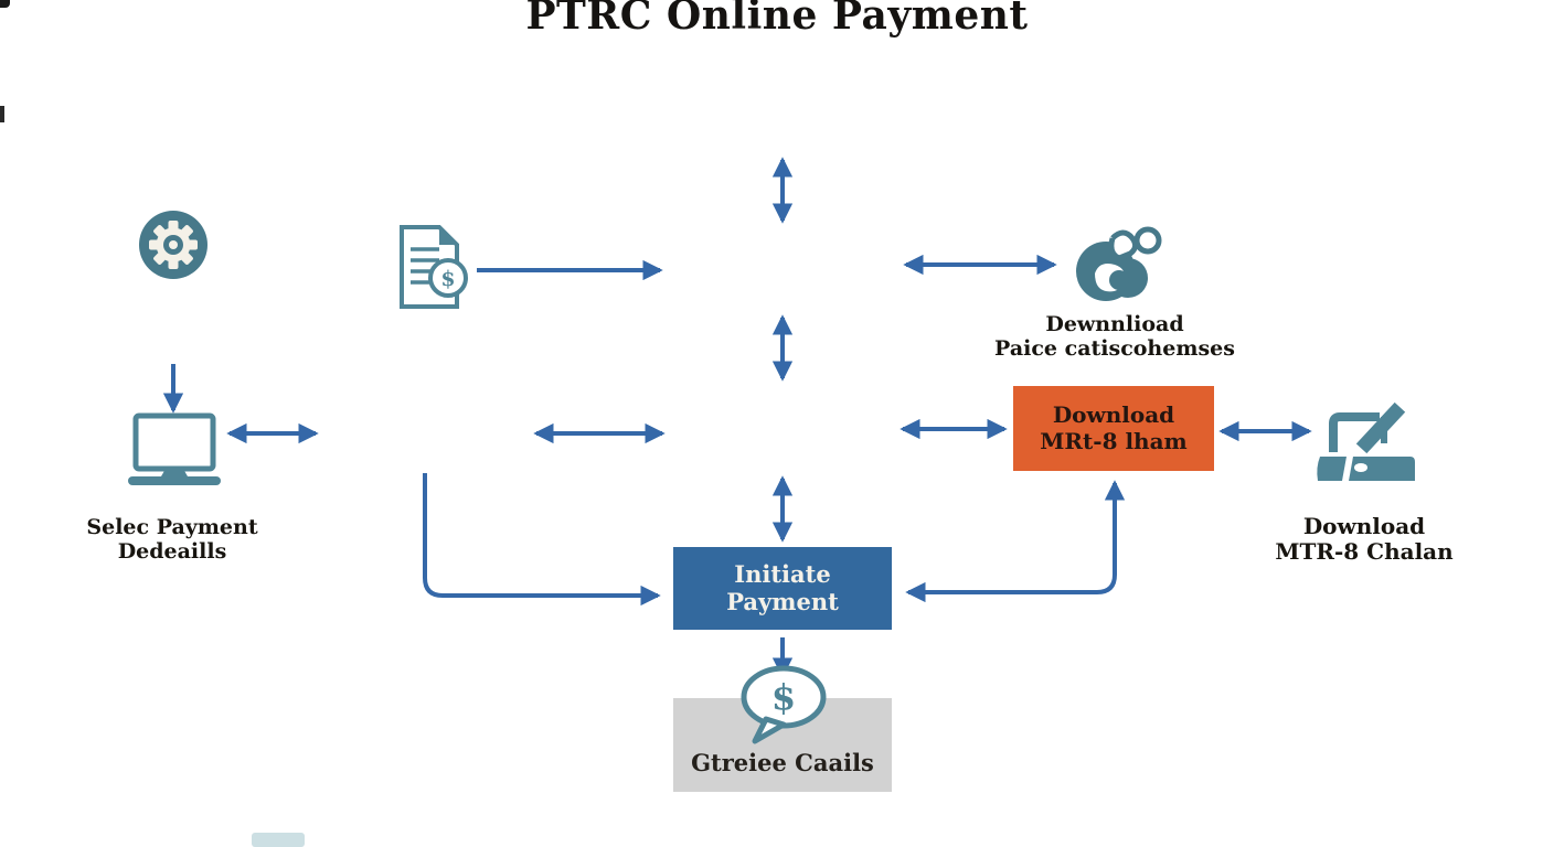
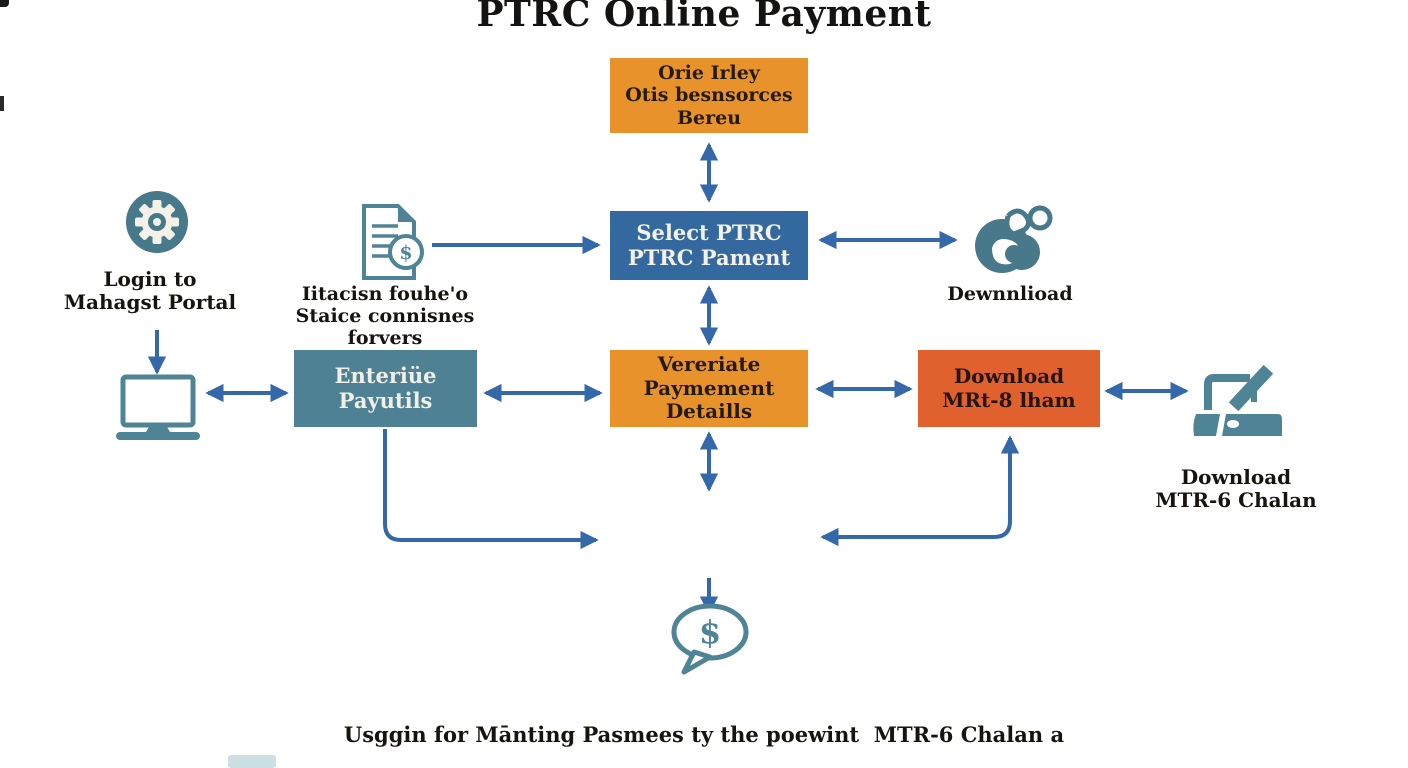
  PTRC Online Payment
+ Orie Irley
+ Otis besnsorces Bereu
+ Select PTRC
+ PTRC Pament
+ Vereriate
+ Paymement
+ Detaills
+ Enteriüe
+ Payutils
  Download
  MRt-8 lham
- Initiate
- Payment
- Gtreiee Caails
  $
  $
+ Login to
+ Mahagst Portal
+ Iitacisn fouhe'o
+ Staice connisnes forvers
  Dewnnlioad
- Paice catiscohemses
- Selec Payment
- Dedeaills
  Download
- MTR-8 Chalan
+ MTR-6 Chalan
+ Usggin for Mānting Pasmees ty the poewint MTR-6 Chalan a
